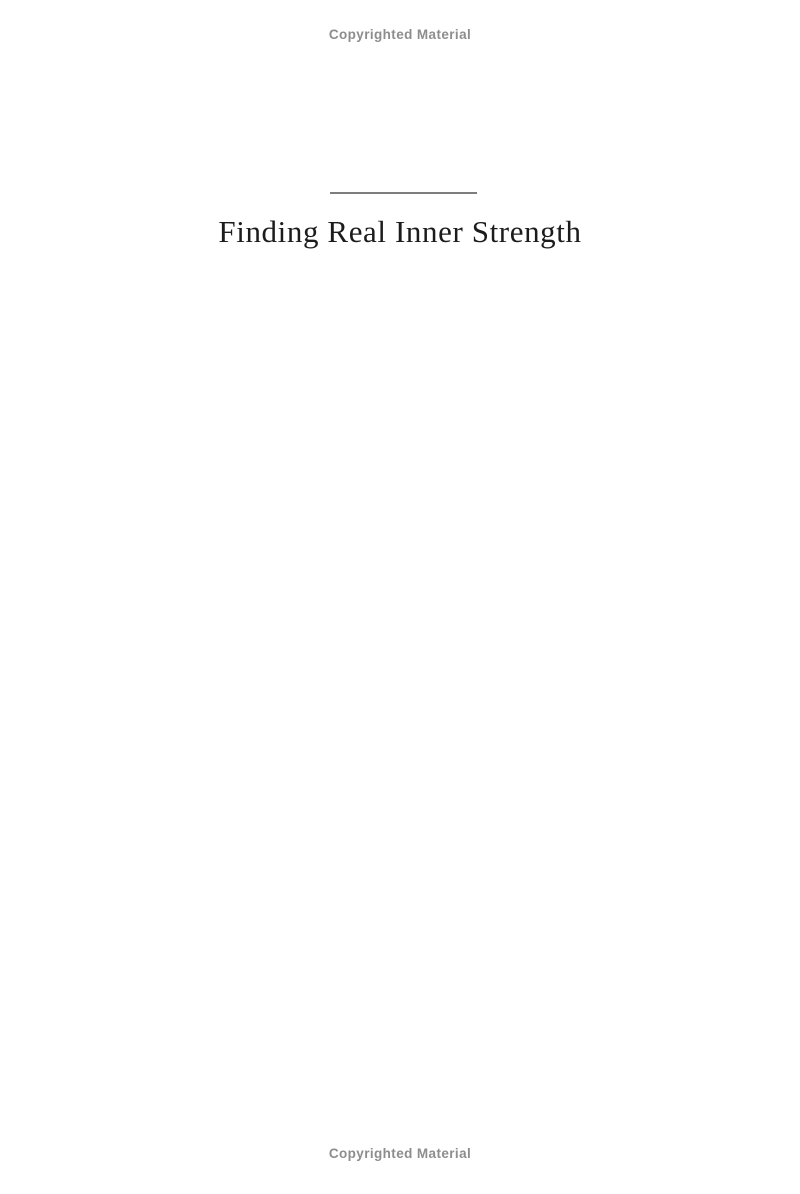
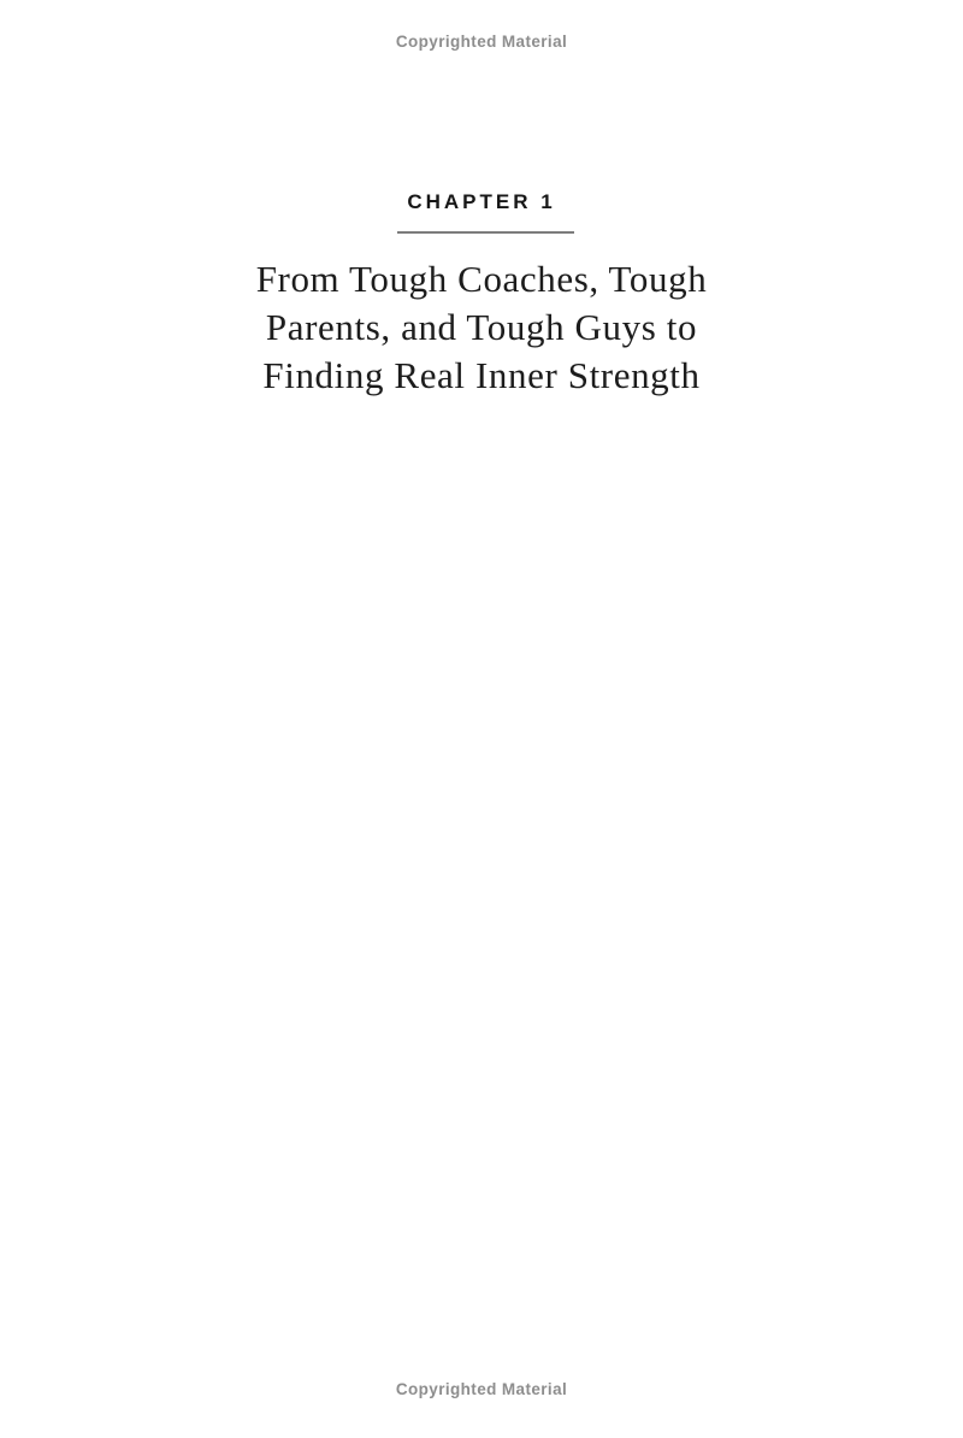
  Copyrighted Material
+ CHAPTER 1
+ From Tough Coaches, Tough
+ Parents, and Tough Guys to
  Finding Real Inner Strength
  Copyrighted Material
